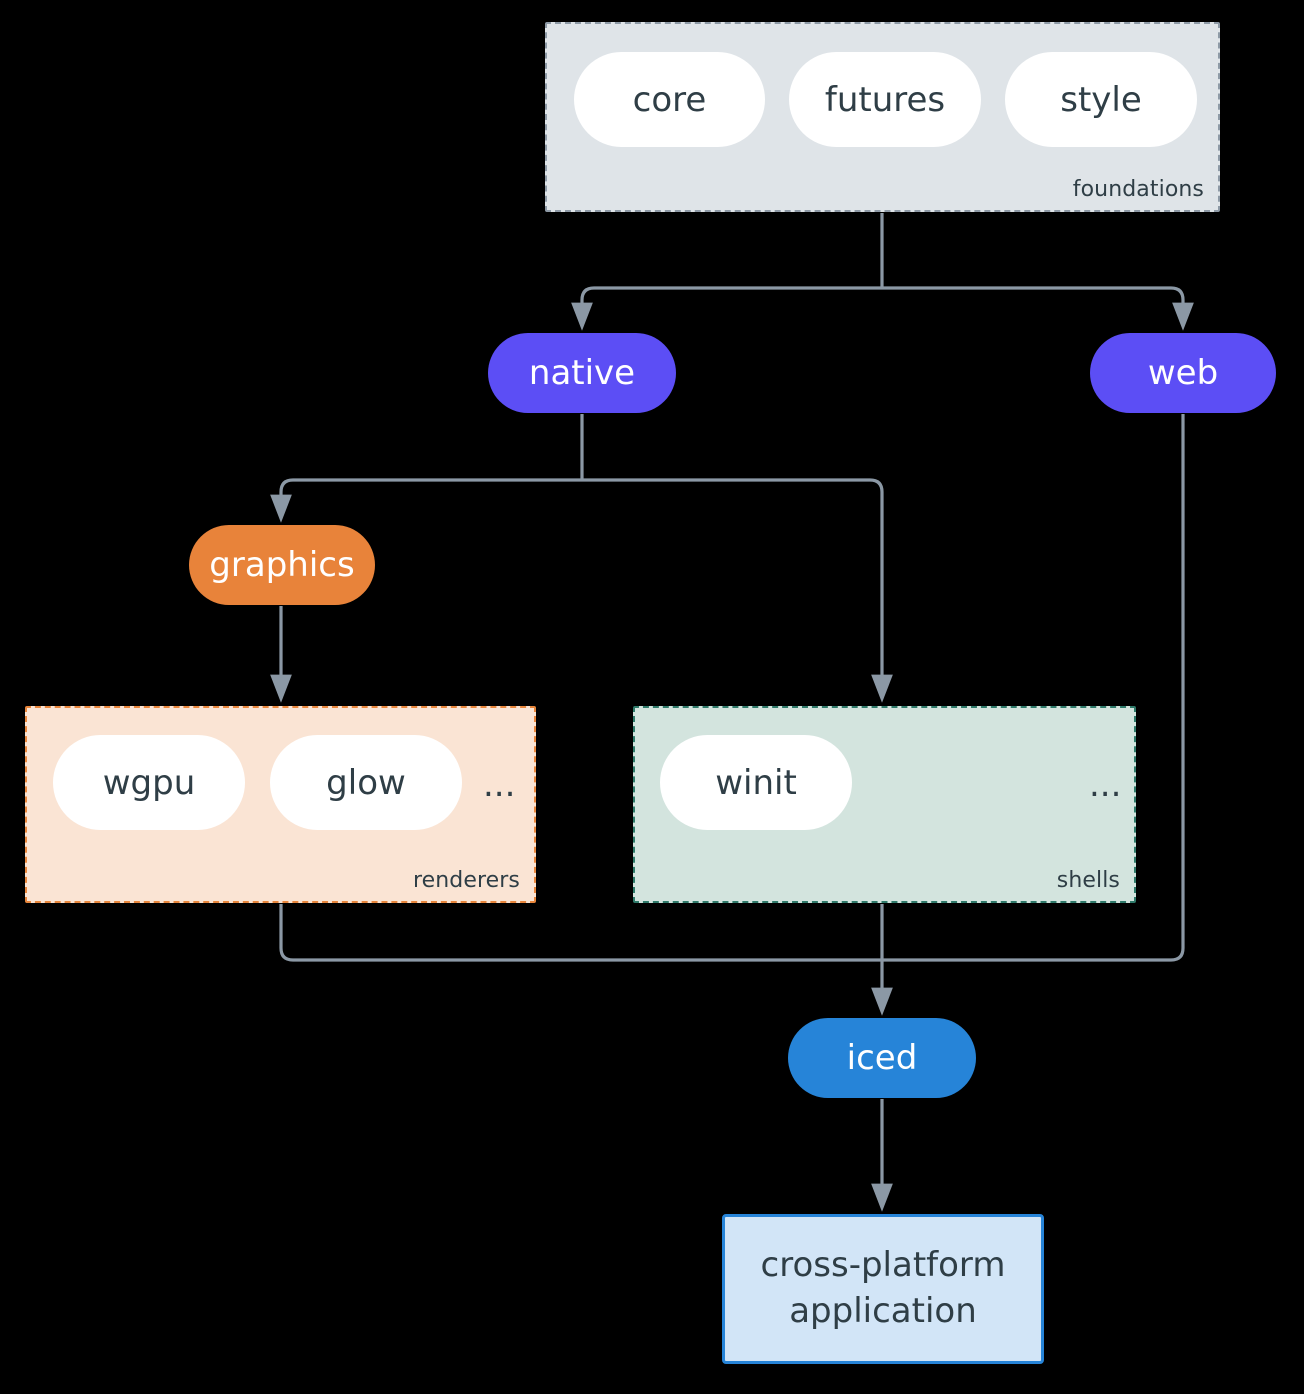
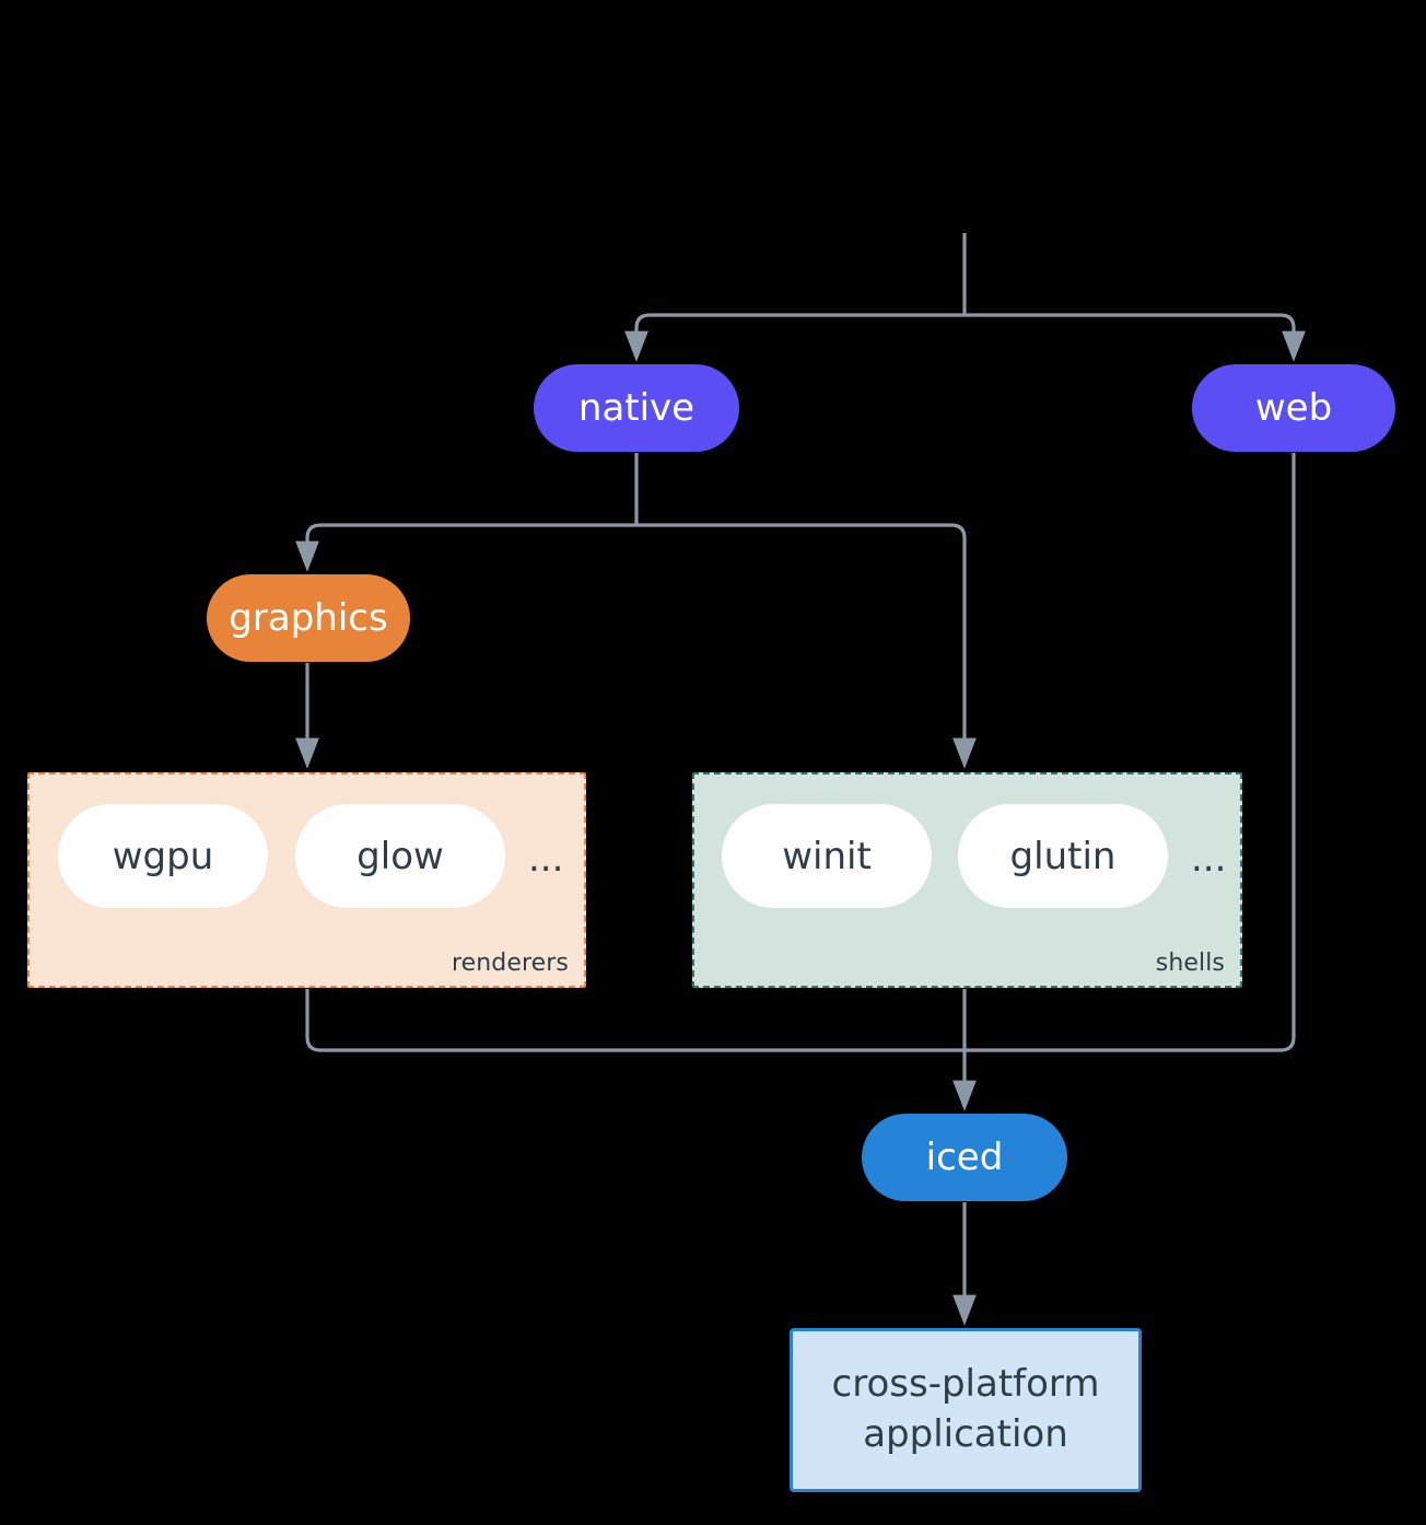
- core
- futures
- style
- foundations
  native
  web
  graphics
  wgpu
  glow
  ...
  renderers
  winit
+ glutin
  ...
  shells
  iced
  cross-platform
  application
